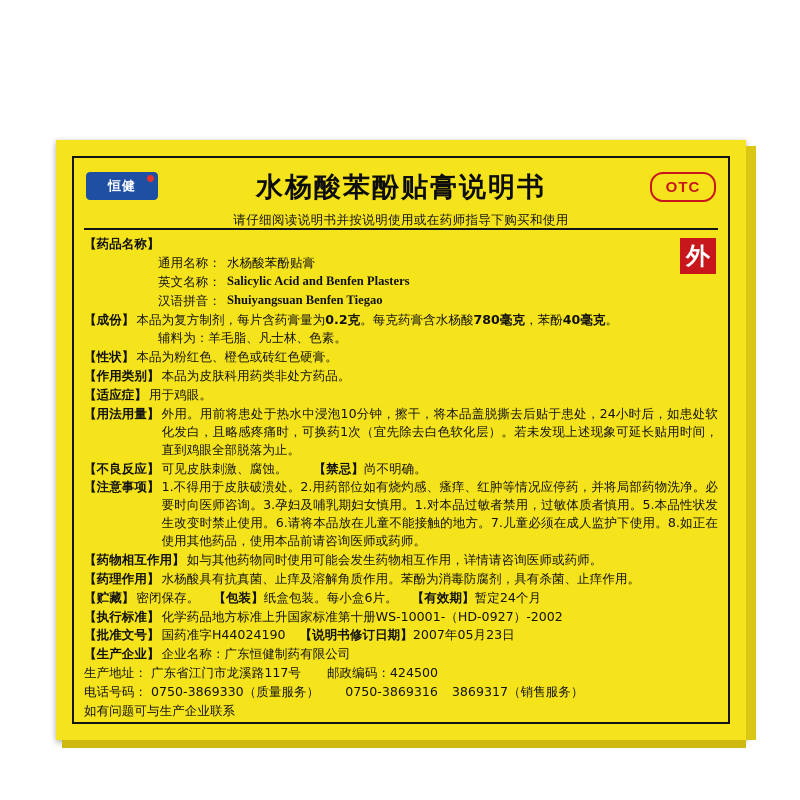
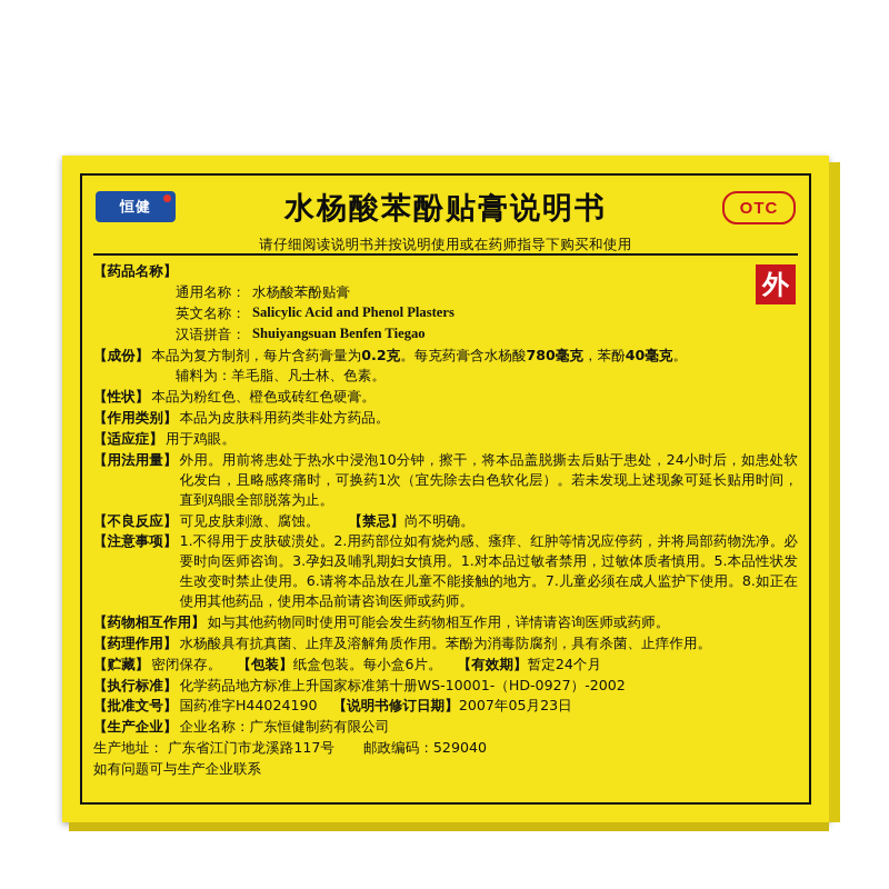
  恒健
  水杨酸苯酚贴膏说明书
  请仔细阅读说明书并按说明使用或在药师指导下购买和使用
  OTC
  外
  【药品名称】
  通用名称：
  水杨酸苯酚贴膏
  英文名称：
- Salicylic Acid and Benfen Plasters
+ Salicylic Acid and Phenol Plasters
  汉语拼音：
  Shuiyangsuan Benfen Tiegao
  【成份】
  本品为复方制剂，每片含药膏量为0.2克。每克药膏含水杨酸780毫克，苯酚40毫克。
  辅料为：羊毛脂、凡士林、色素。
  【性状】
  本品为粉红色、橙色或砖红色硬膏。
  【作用类别】
  本品为皮肤科用药类非处方药品。
  【适应症】
  用于鸡眼。
  【用法用量】
  外用。用前将患处于热水中浸泡10分钟，擦干，将本品盖脱撕去后贴于患处，24小时后，如患处软化发白，且略感疼痛时，可换药1次（宜先除去白色软化层）。若未发现上述现象可延长贴用时间，直到鸡眼全部脱落为止。
  【不良反应】
  可见皮肤刺激、腐蚀。
  【禁忌】
  尚不明确。
  【注意事项】
  1.不得用于皮肤破溃处。2.用药部位如有烧灼感、瘙痒、红肿等情况应停药，并将局部药物洗净。必要时向医师咨询。3.孕妇及哺乳期妇女慎用。1.对本品过敏者禁用，过敏体质者慎用。5.本品性状发生改变时禁止使用。6.请将本品放在儿童不能接触的地方。7.儿童必须在成人监护下使用。8.如正在使用其他药品，使用本品前请咨询医师或药师。
  【药物相互作用】
  如与其他药物同时使用可能会发生药物相互作用，详情请咨询医师或药师。
  【药理作用】
  水杨酸具有抗真菌、止痒及溶解角质作用。苯酚为消毒防腐剂，具有杀菌、止痒作用。
  【贮藏】
  密闭保存。
  【包装】
  纸盒包装。每小盒6片。
  【有效期】
  暂定24个月
  【执行标准】
  化学药品地方标准上升国家标准第十册WS-10001-（HD-0927）-2002
  【批准文号】
  国药准字H44024190
  【说明书修订日期】
  2007年05月23日
  【生产企业】
  企业名称：广东恒健制药有限公司
  生产地址：
- 广东省江门市龙溪路117号 邮政编码：424500
+ 广东省江门市龙溪路117号 邮政编码：529040
- 电话号码：
- 0750-3869330（质量服务） 0750-3869316 3869317（销售服务）
  如有问题可与生产企业联系
